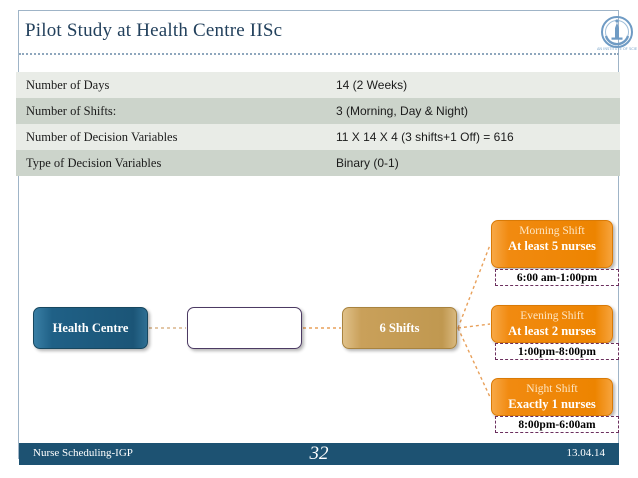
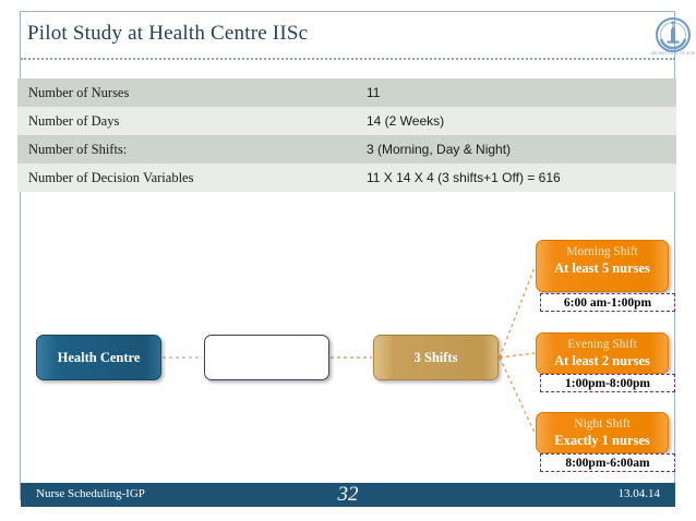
  Pilot Study at Health Centre IISc
+ Number of Nurses	11
  Number of Days	14 (2 Weeks)
  Number of Shifts:	3 (Morning, Day & Night)
  Number of Decision Variables	11 X 14 X 4 (3 shifts+1 Off) = 616
- Type of Decision Variables	Binary (0-1)
  Health Centre
- 6 Shifts
+ 3 Shifts
  Morning Shift
  At least 5 nurses
  6:00 am-1:00pm
  Evening Shift
  At least 2 nurses
  1:00pm-8:00pm
  Night Shift
  Exactly 1 nurses
  8:00pm-6:00am
  Nurse Scheduling-IGP
  32
  13.04.14
